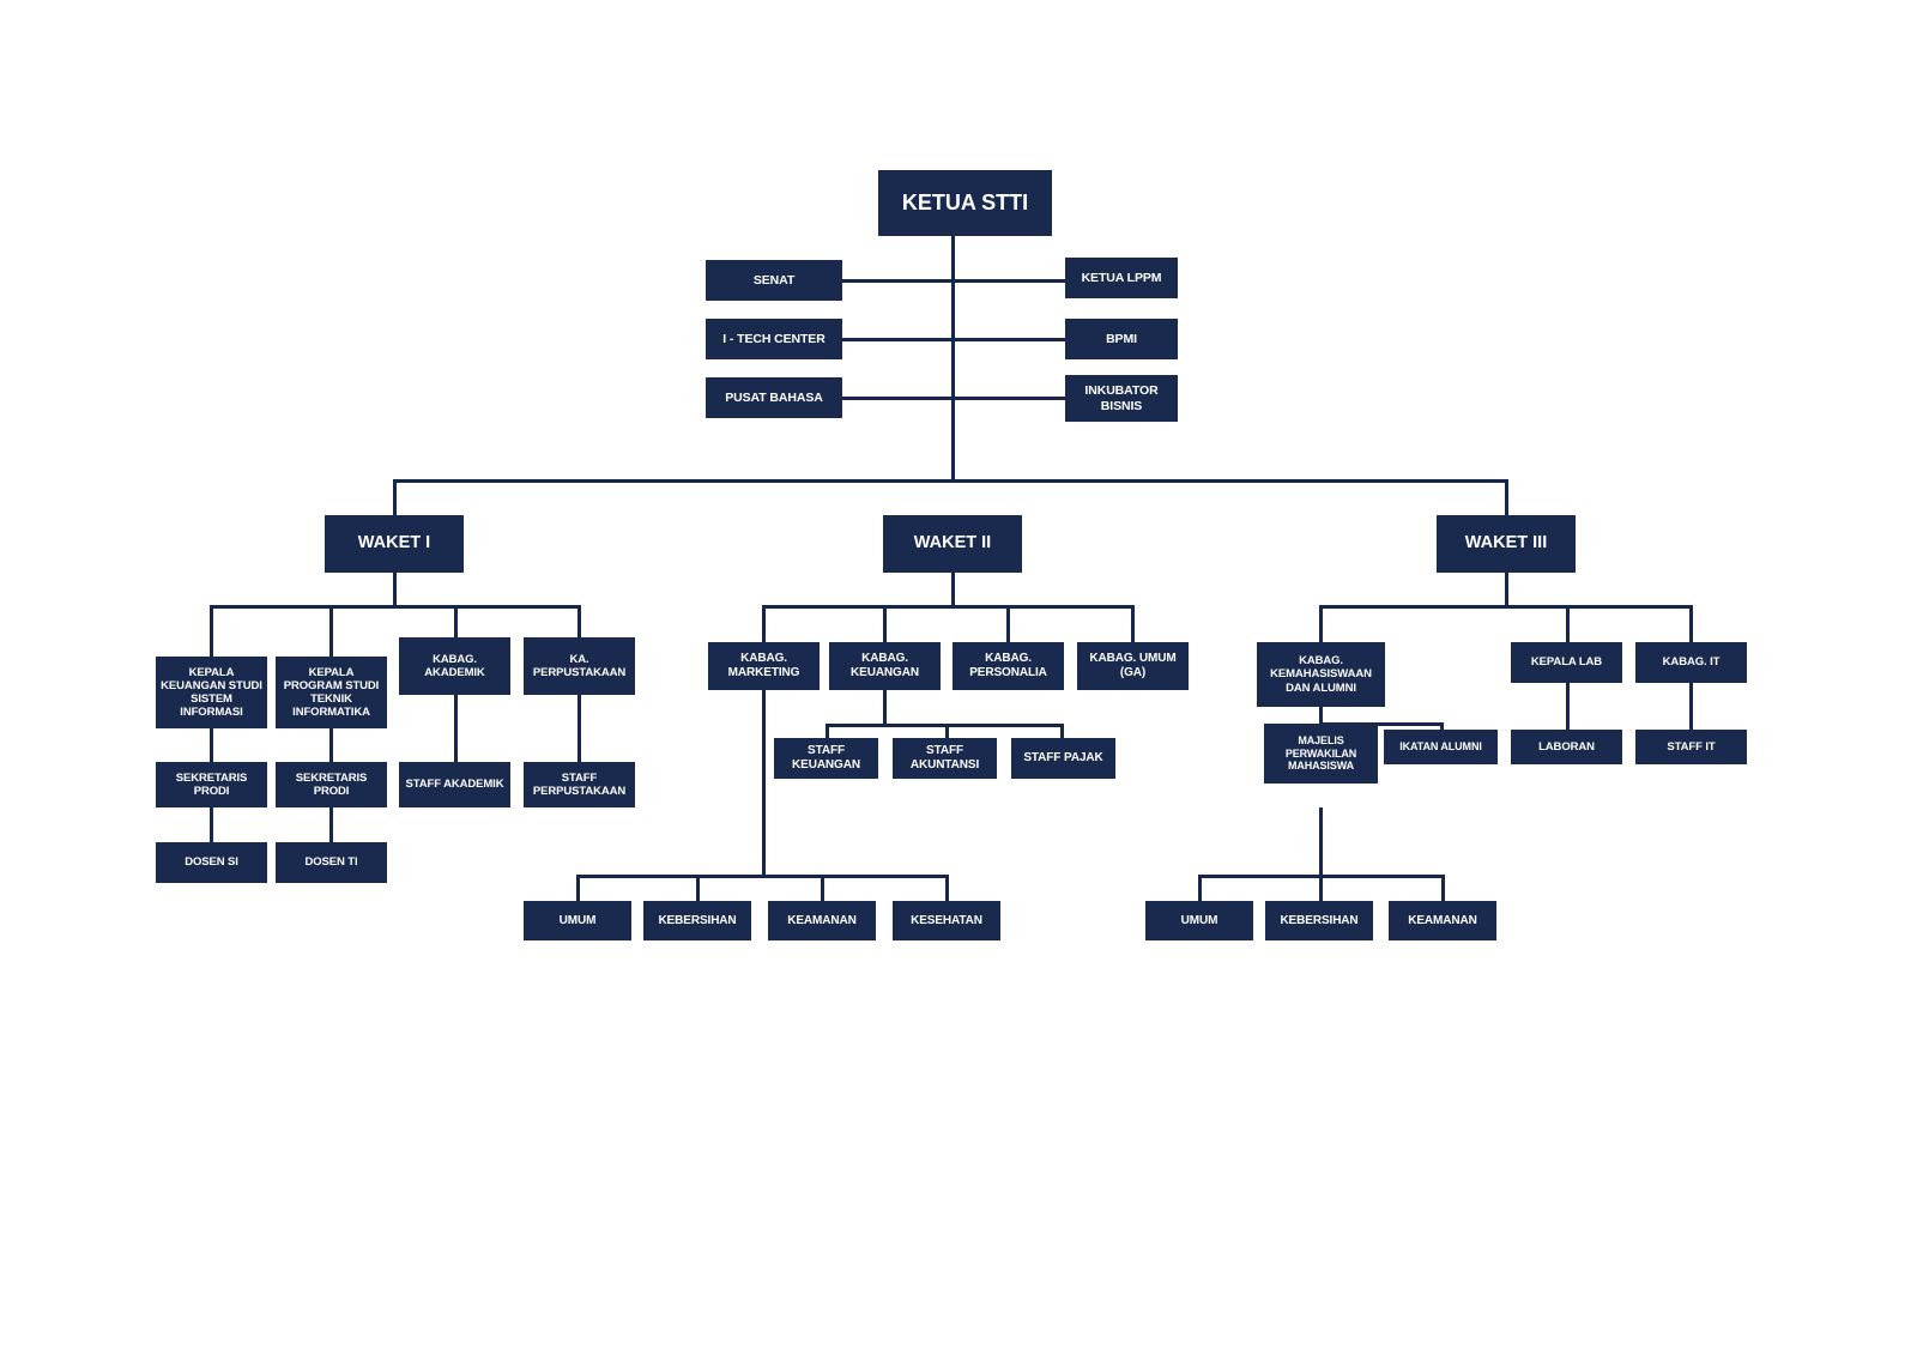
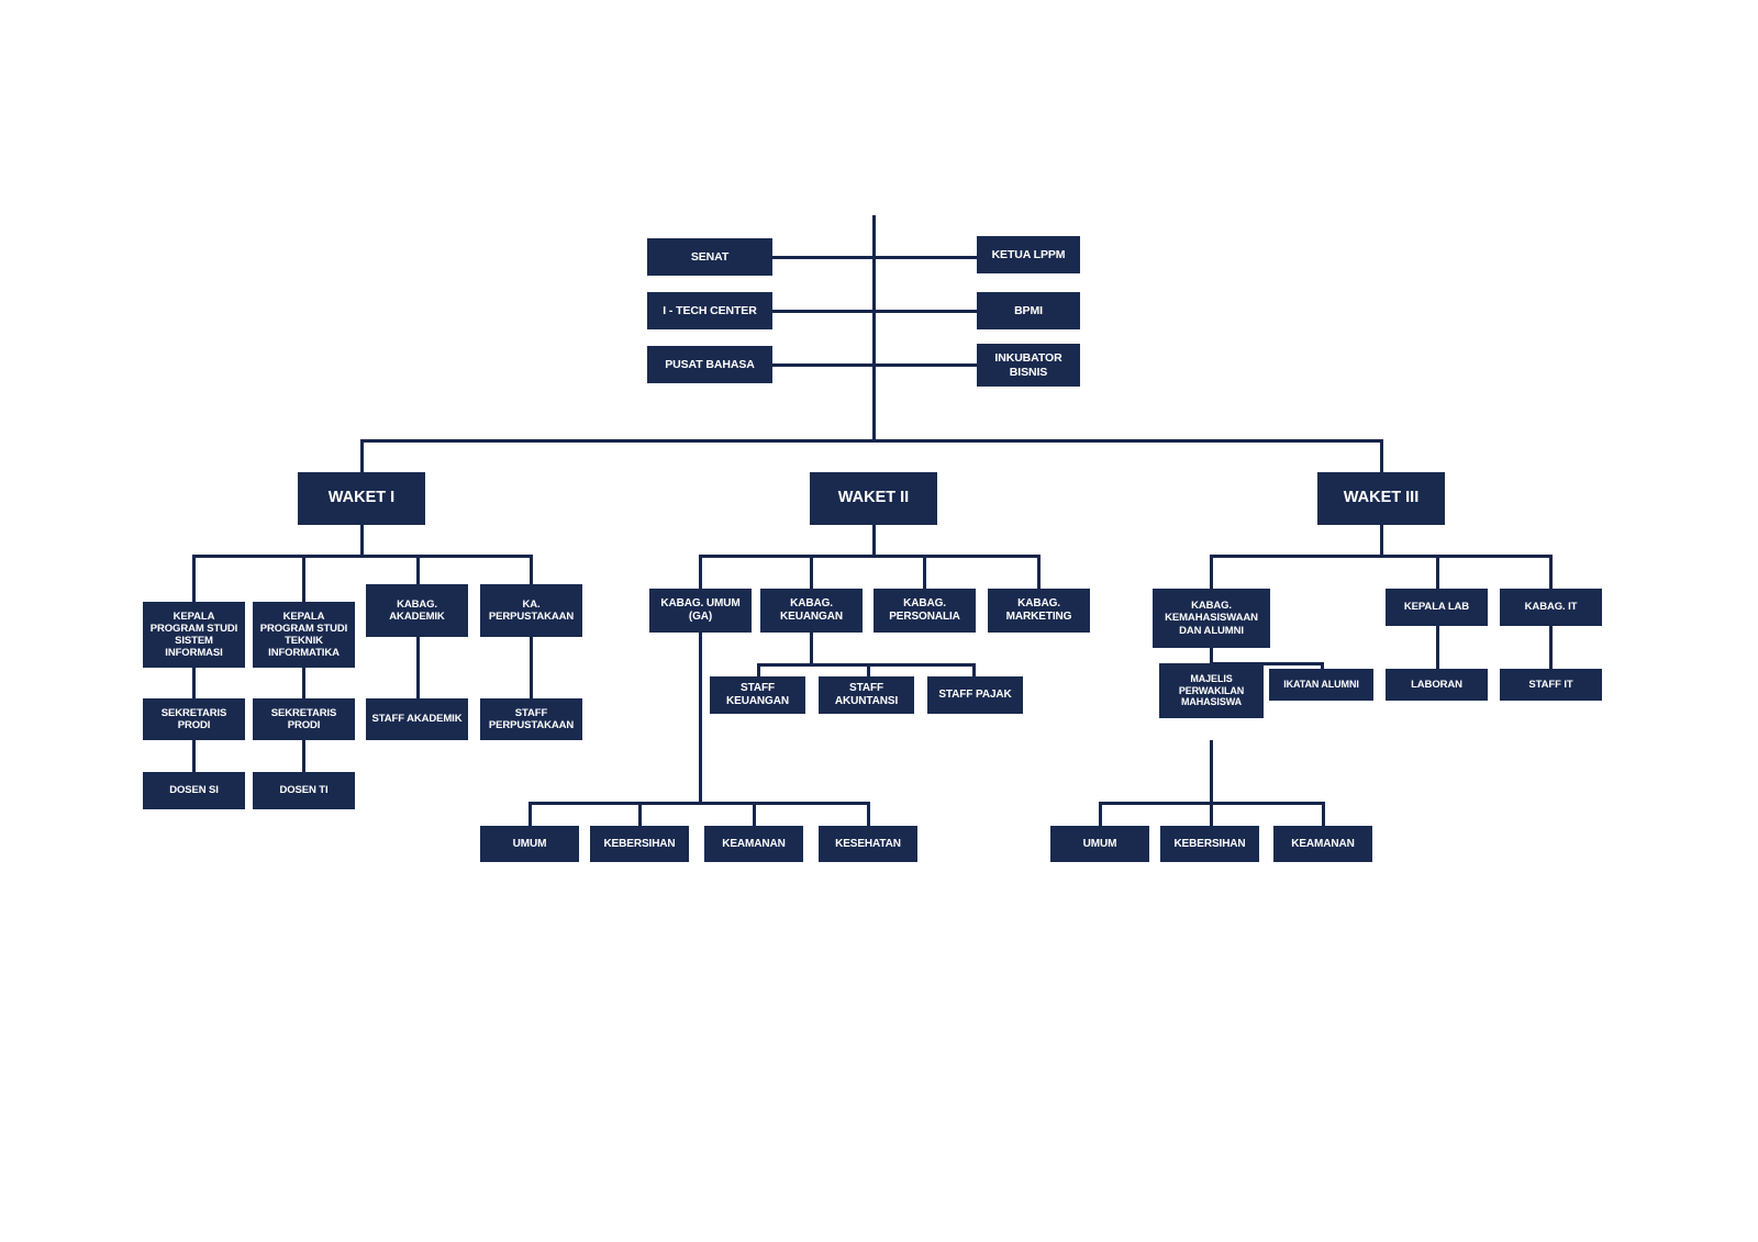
- KETUA STTI
  SENAT
  I - TECH CENTER
  PUSAT BAHASA
  KETUA LPPM
  BPMI
  INKUBATOR BISNIS
  WAKET I
  WAKET II
  WAKET III
- KEPALA KEUANGAN STUDI SISTEM INFORMASI
+ KEPALA PROGRAM STUDI SISTEM INFORMASI
  KEPALA PROGRAM STUDI TEKNIK INFORMATIKA
  KABAG. AKADEMIK
  KA. PERPUSTAKAAN
  SEKRETARIS PRODI
  SEKRETARIS PRODI
  STAFF AKADEMIK
  STAFF PERPUSTAKAAN
  DOSEN SI
  DOSEN TI
- KABAG. MARKETING
+ KABAG. UMUM (GA)
  KABAG. KEUANGAN
  KABAG. PERSONALIA
- KABAG. UMUM (GA)
+ KABAG. MARKETING
  STAFF KEUANGAN
  STAFF AKUNTANSI
  STAFF PAJAK
  UMUM
  KEBERSIHAN
  KEAMANAN
  KESEHATAN
  KABAG. KEMAHASISWAAN DAN ALUMNI
  KEPALA LAB
  KABAG. IT
  MAJELIS PERWAKILAN MAHASISWA
  IKATAN ALUMNI
  LABORAN
  STAFF IT
  UMUM
  KEBERSIHAN
  KEAMANAN
